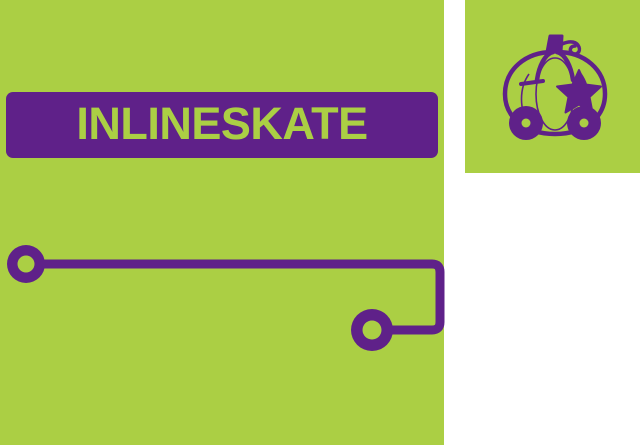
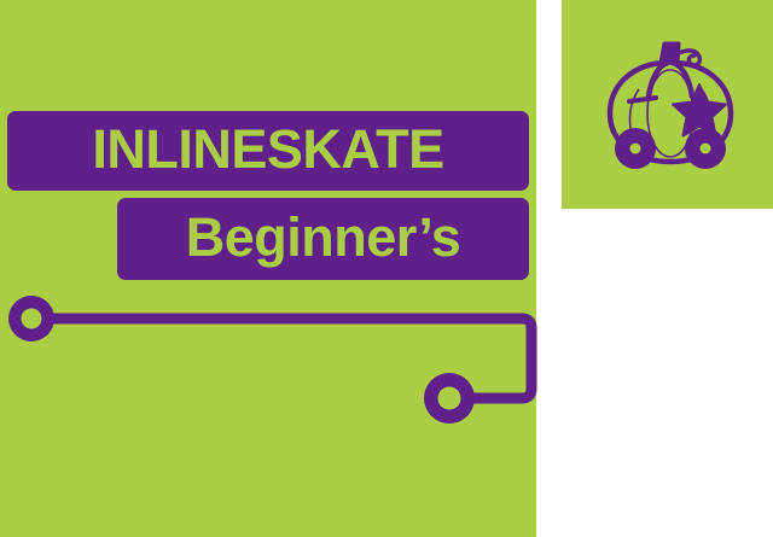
  INLINESKATE
+ Beginner’s
